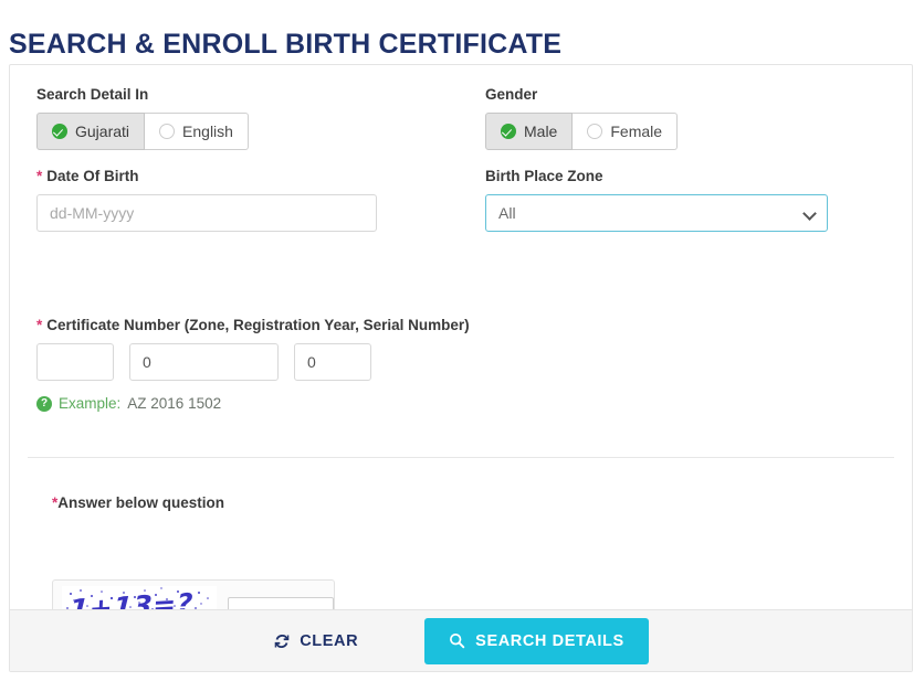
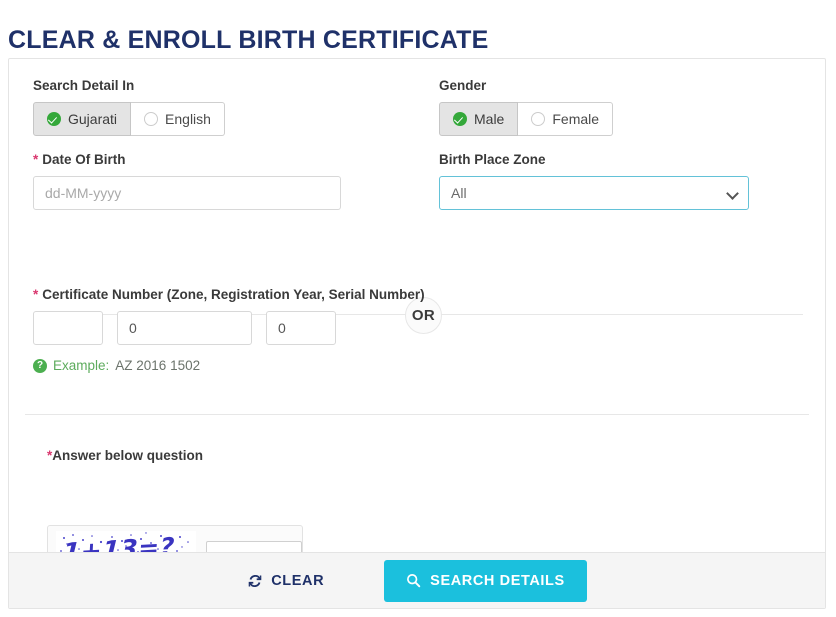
- SEARCH & ENROLL BIRTH CERTIFICATE
+ CLEAR & ENROLL BIRTH CERTIFICATE
  Search Detail In
  Gujarati
  English
  Gender
  Male
  Female
  * Date Of Birth
  dd-MM-yyyy
  Birth Place Zone
  All
+ OR
  * Certificate Number (Zone, Registration Year, Serial Number)
  0
  0
  ?
  Example:
  AZ 2016 1502
  *Answer below question
  CLEAR
  SEARCH DETAILS
